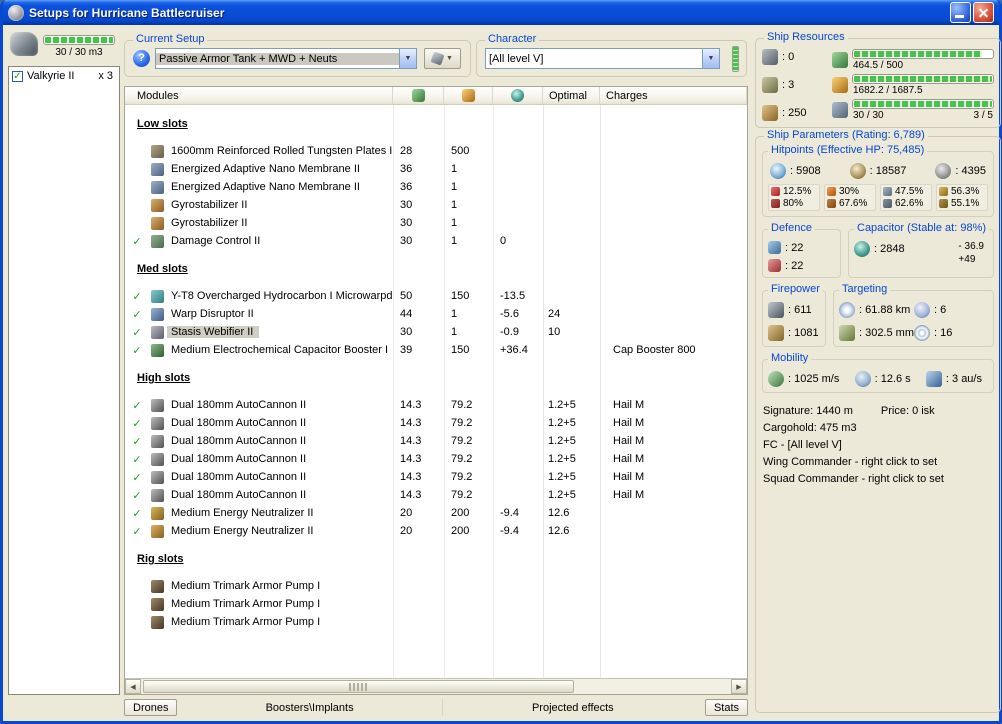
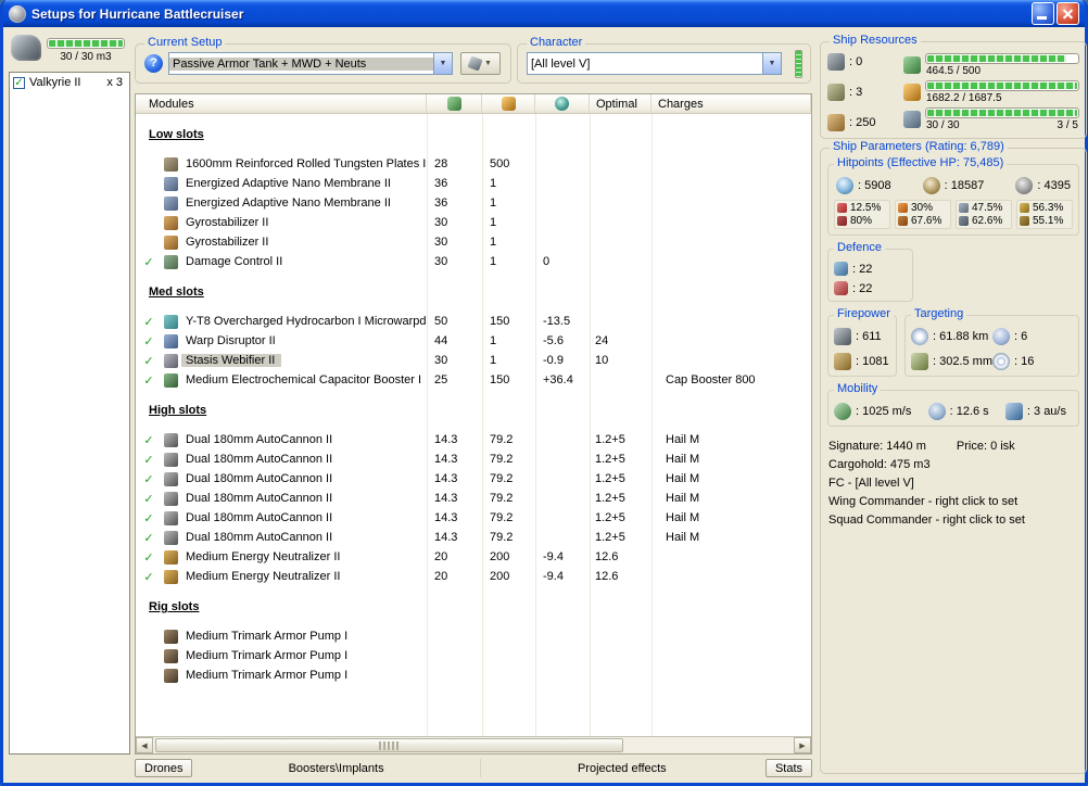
  Setups for Hurricane Battlecruiser
  30 / 30 m3
  Valkyrie II
  x 3
  Current Setup
  Passive Armor Tank + MWD + Neuts
  Character
  [All level V]
  Modules
  Optimal
  Charges
  Low slots
  1600mm Reinforced Rolled Tungsten Plates I
  28
  500
  Energized Adaptive Nano Membrane II
  36
  1
  Energized Adaptive Nano Membrane II
  36
  1
  Gyrostabilizer II
  30
  1
  Gyrostabilizer II
  30
  1
  Damage Control II
  30
  1
  0
  Med slots
  Y-T8 Overcharged Hydrocarbon I Microwarpd
  50
  150
  -13.5
  Warp Disruptor II
  44
  1
  -5.6
  24
  Stasis Webifier II
  30
  1
  -0.9
  10
  Medium Electrochemical Capacitor Booster I
- 39
+ 25
  150
  +36.4
  Cap Booster 800
  High slots
  Dual 180mm AutoCannon II
  14.3
  79.2
  1.2+5
  Hail M
  Dual 180mm AutoCannon II
  14.3
  79.2
  1.2+5
  Hail M
  Dual 180mm AutoCannon II
  14.3
  79.2
  1.2+5
  Hail M
  Dual 180mm AutoCannon II
  14.3
  79.2
  1.2+5
  Hail M
  Dual 180mm AutoCannon II
  14.3
  79.2
  1.2+5
  Hail M
  Dual 180mm AutoCannon II
  14.3
  79.2
  1.2+5
  Hail M
  Medium Energy Neutralizer II
  20
  200
  -9.4
  12.6
  Medium Energy Neutralizer II
  20
  200
  -9.4
  12.6
  Rig slots
  Medium Trimark Armor Pump I
  Medium Trimark Armor Pump I
  Medium Trimark Armor Pump I
  Drones
  Boosters\Implants
  Projected effects
  Stats
  Ship Resources
  : 0
  : 3
  : 250
  464.5 / 500
  1682.2 / 1687.5
  30 / 30
  3 / 5
  Ship Parameters (Rating: 6,789)
  Hitpoints (Effective HP: 75,485)
  : 5908
  : 18587
  : 4395
  12.5%
  80%
  30%
  67.6%
  47.5%
  62.6%
  56.3%
  55.1%
  Defence
  : 22
  : 22
- Capacitor (Stable at: 98%)
- : 2848
- - 36.9
- +49
  Firepower
  : 611
  : 1081
  Targeting
  : 61.88 km
  : 6
  : 302.5 mm
  : 16
  Mobility
  : 1025 m/s
  : 12.6 s
  : 3 au/s
  Signature: 1440 m
  Price: 0 isk
  Cargohold: 475 m3
  FC - [All level V]
  Wing Commander - right click to set
  Squad Commander - right click to set
